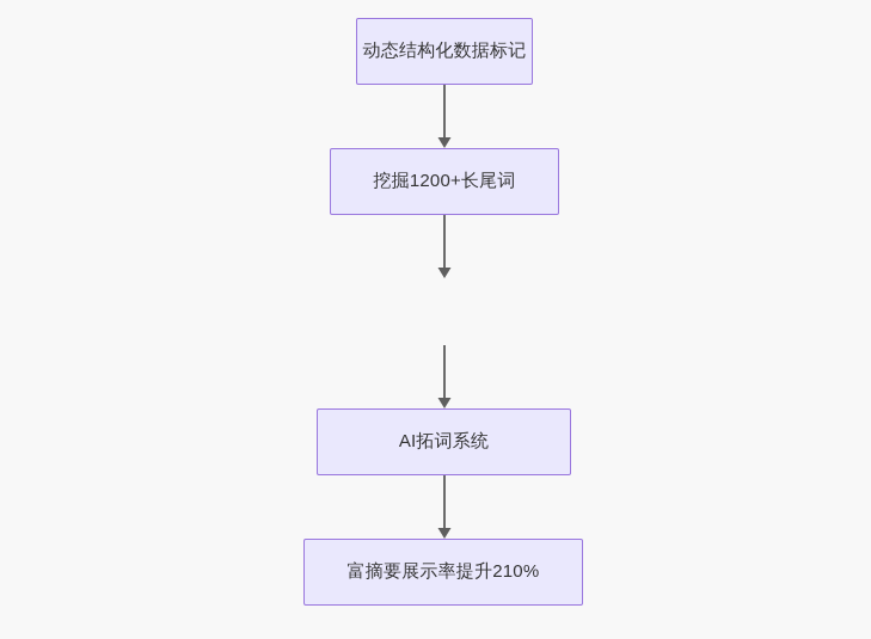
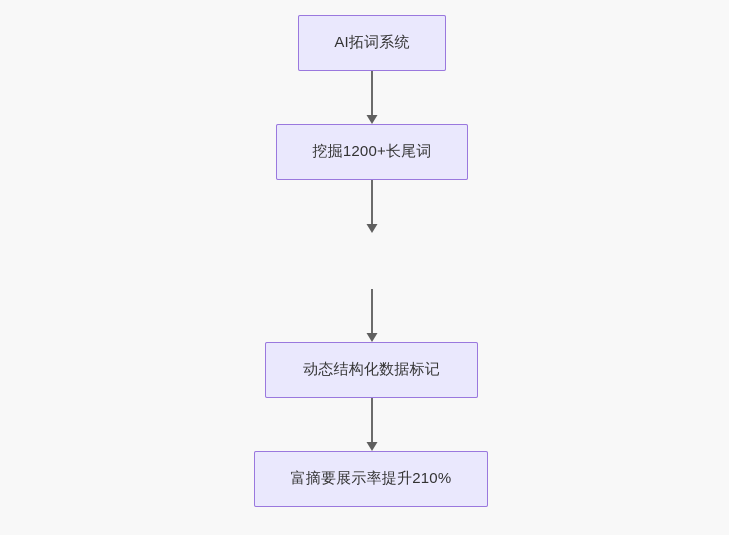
- 动态结构化数据标记
+ AI拓词系统
  挖掘1200+长尾词
- AI拓词系统
+ 动态结构化数据标记
  富摘要展示率提升210%
